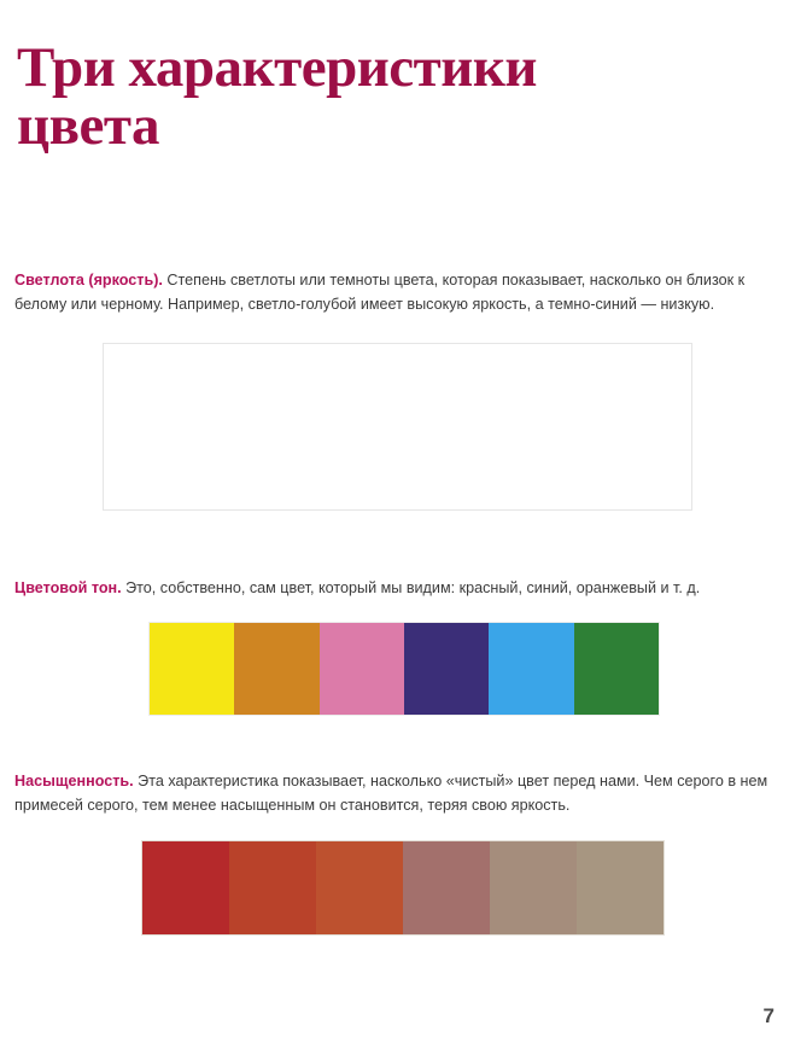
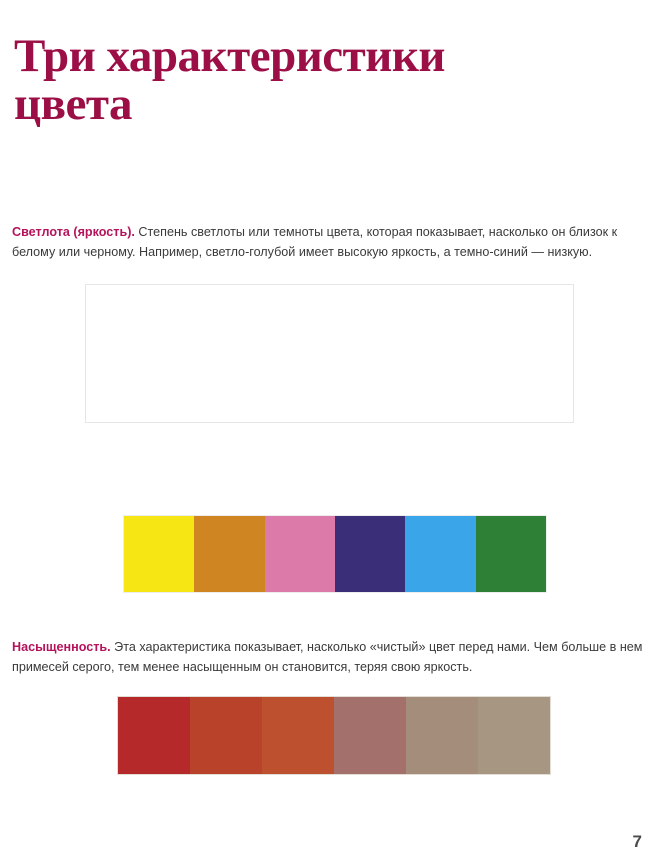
  Три характеристики
  цвета
  Светлота (яркость). Степень светлоты или темноты цвета, которая показывает, насколько он близок к белому или черному. Например, светло-голубой имеет высокую яркость, а темно-синий — низкую.
- Цветовой тон. Это, собственно, сам цвет, который мы видим: красный, синий, оранжевый и т. д.
- Насыщенность. Эта характеристика показывает, насколько «чистый» цвет перед нами. Чем серого в нем примесей серого, тем менее насыщенным он становится, теряя свою яркость.
+ Насыщенность. Эта характеристика показывает, насколько «чистый» цвет перед нами. Чем больше в нем примесей серого, тем менее насыщенным он становится, теряя свою яркость.
  7
